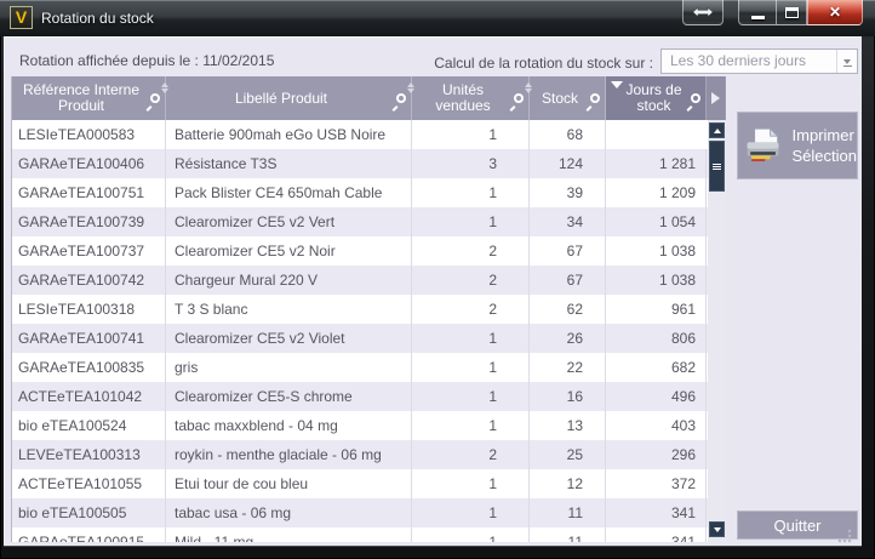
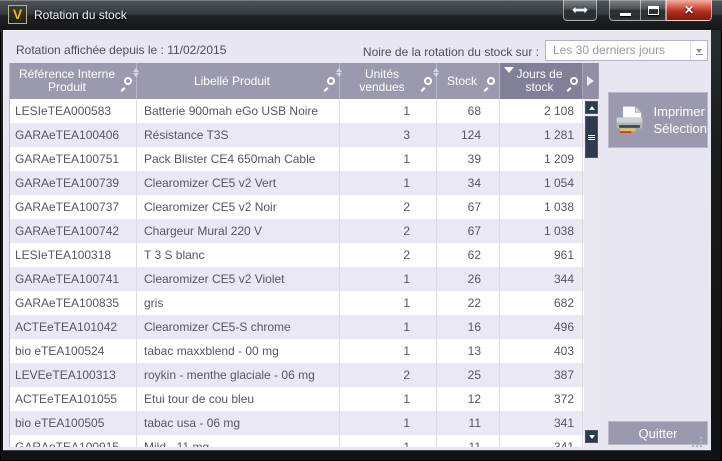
  V
  Rotation du stock
  ✕
  Rotation affichée depuis le : 11/02/2015
- Calcul de la rotation du stock sur :
+ Noire de la rotation du stock sur :
  Les 30 derniers jours
  Référence Interne Produit
  Libellé Produit
  Unités vendues
  Stock
  Jours de stock
  LESIeTEA000583
  Batterie 900mah eGo USB Noire
  1
  68
+ 2 108
  GARAeTEA100406
  Résistance T3S
  3
  124
  1 281
  GARAeTEA100751
  Pack Blister CE4 650mah Cable
  1
  39
  1 209
  GARAeTEA100739
  Clearomizer CE5 v2 Vert
  1
  34
  1 054
  GARAeTEA100737
  Clearomizer CE5 v2 Noir
  2
  67
  1 038
  GARAeTEA100742
  Chargeur Mural 220 V
  2
  67
  1 038
  LESIeTEA100318
  T 3 S blanc
  2
  62
  961
  GARAeTEA100741
  Clearomizer CE5 v2 Violet
  1
  26
- 806
+ 344
  GARAeTEA100835
  gris
  1
  22
  682
  ACTEeTEA101042
  Clearomizer CE5-S chrome
  1
  16
  496
  bio eTEA100524
- tabac maxxblend - 04 mg
+ tabac maxxblend - 00 mg
  1
  13
  403
  LEVEeTEA100313
  roykin - menthe glaciale - 06 mg
  2
  25
- 296
+ 387
  ACTEeTEA101055
  Etui tour de cou bleu
  1
  12
  372
  bio eTEA100505
  tabac usa - 06 mg
  1
  11
  341
  Imprimer
  Sélection
  Quitter
